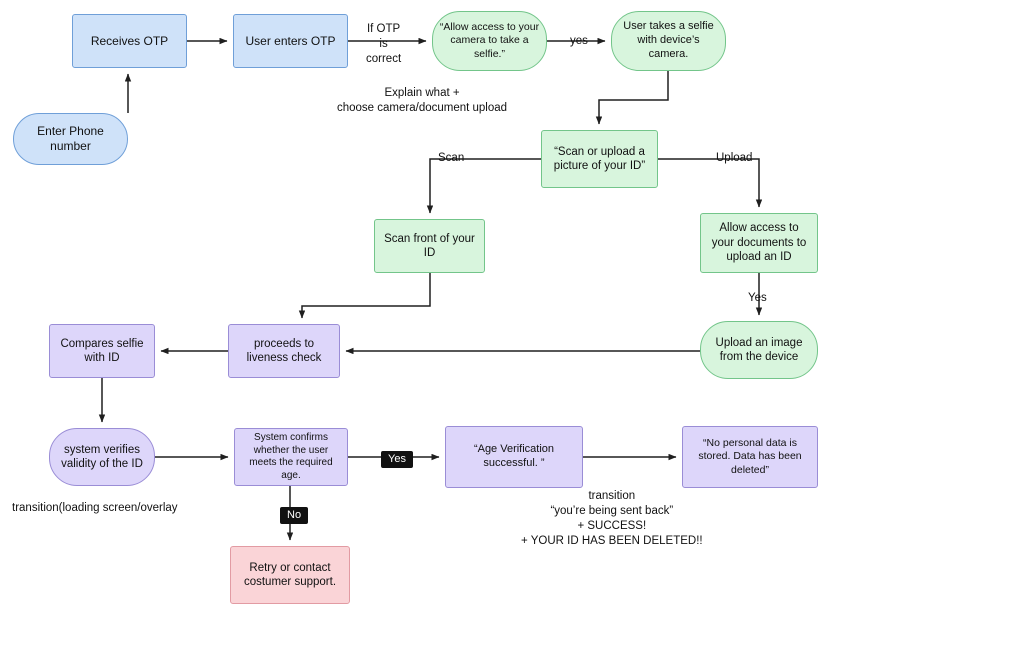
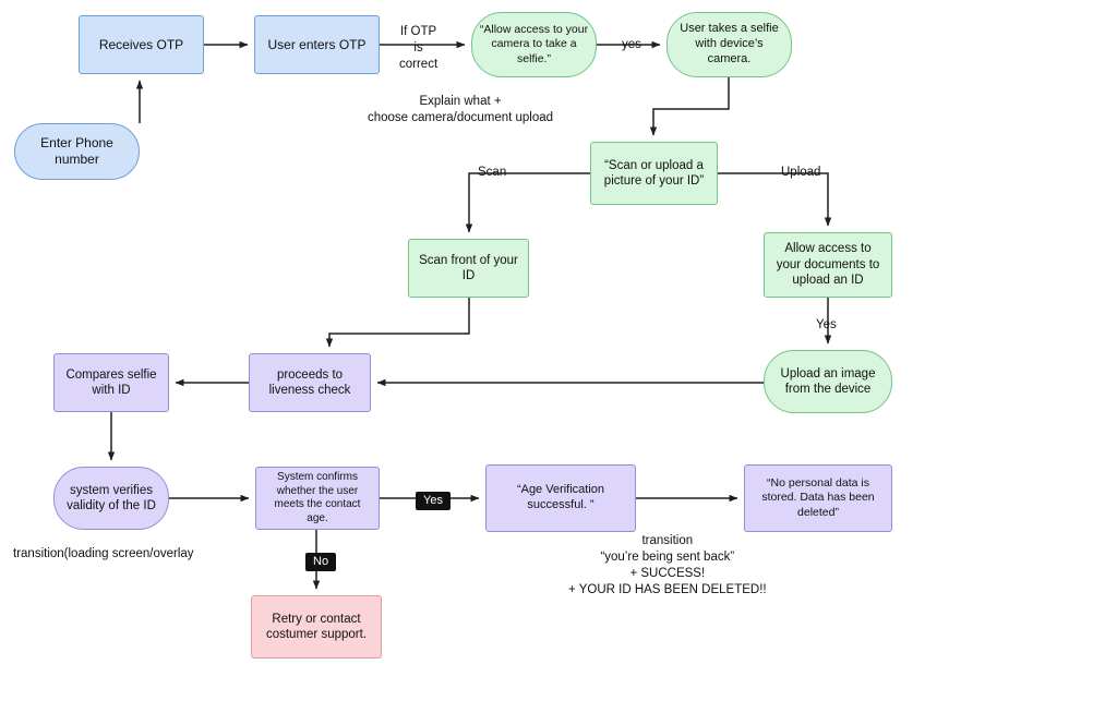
  Receives OTP
  Enter Phone number
  User enters OTP
  “Allow access to your camera to take a selfie.”
  User takes a selfie with device’s camera.
  “Scan or upload a picture of your ID”
  Scan front of your ID
  Allow access to your documents to upload an ID
  Upload an image from the device
  proceeds to liveness check
  Compares selfie with ID
  system verifies validity of the ID
- System confirms whether the user meets the required age.
+ System confirms whether the user meets the contact age.
  “Age Verification successful. ”
  “No personal data is stored. Data has been deleted”
  Retry or contact costumer support.
  If OTP
  is
  correct
  yes
  Explain what +
  choose camera/document upload
  Scan
  Upload
  Yes
  transition(loading screen/overlay
  transition
  “you’re being sent back”
  + SUCCESS!
  + YOUR ID HAS BEEN DELETED!!
  Yes
  No
